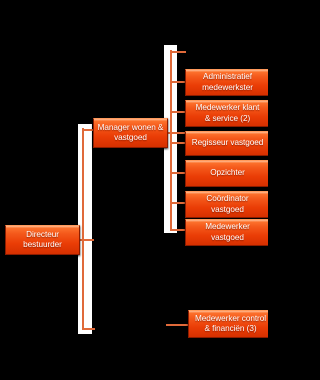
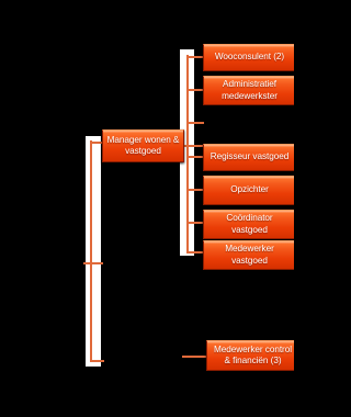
- Directeur
- bestuurder
  Manager wonen &
  vastgoed
+ Wooconsulent (2)
  Administratief
  medewerkster
- Medewerker klant
- & service (2)
  Regisseur vastgoed
  Opzichter
  Coördinator
  vastgoed
  Medewerker
  vastgoed
  Medewerker control
  & financiën (3)
